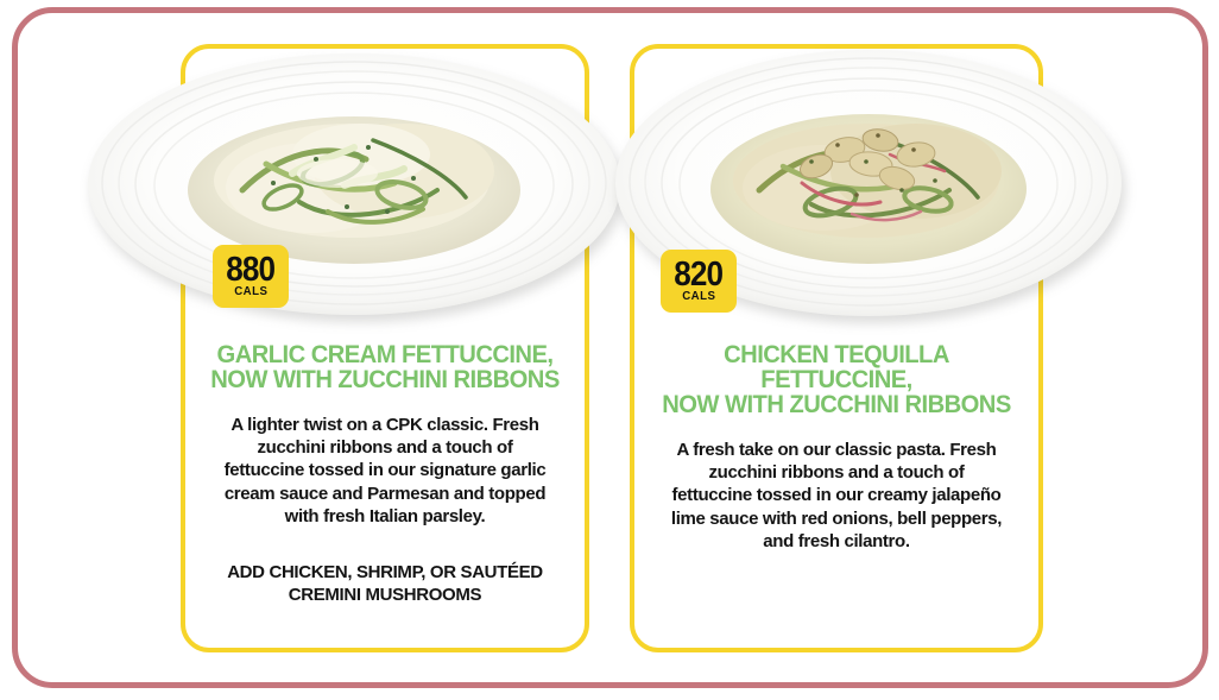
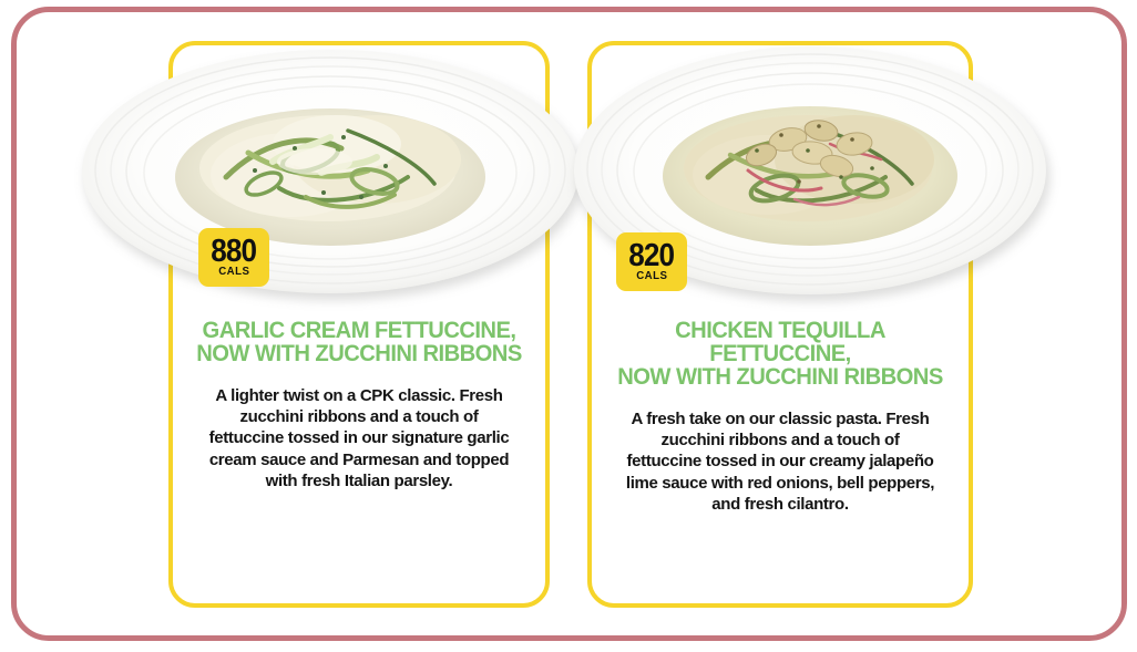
  GARLIC CREAM FETTUCCINE,
  NOW WITH ZUCCHINI RIBBONS
  A lighter twist on a CPK classic. Fresh
  zucchini ribbons and a touch of
  fettuccine tossed in our signature garlic
  cream sauce and Parmesan and topped
  with fresh Italian parsley.
- ADD CHICKEN, SHRIMP, OR SAUTÉED
- CREMINI MUSHROOMS
  CHICKEN TEQUILLA FETTUCCINE,
  NOW WITH ZUCCHINI RIBBONS
  A fresh take on our classic pasta. Fresh
  zucchini ribbons and a touch of
  fettuccine tossed in our creamy jalapeño
  lime sauce with red onions, bell peppers,
  and fresh cilantro.
  880
  CALS
  820
  CALS
